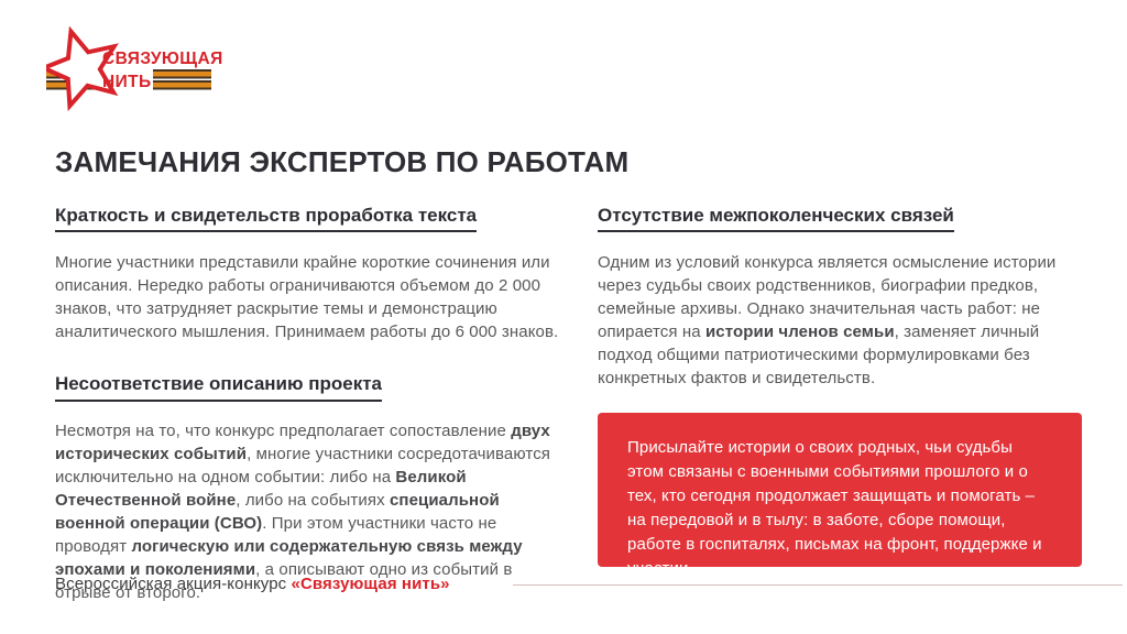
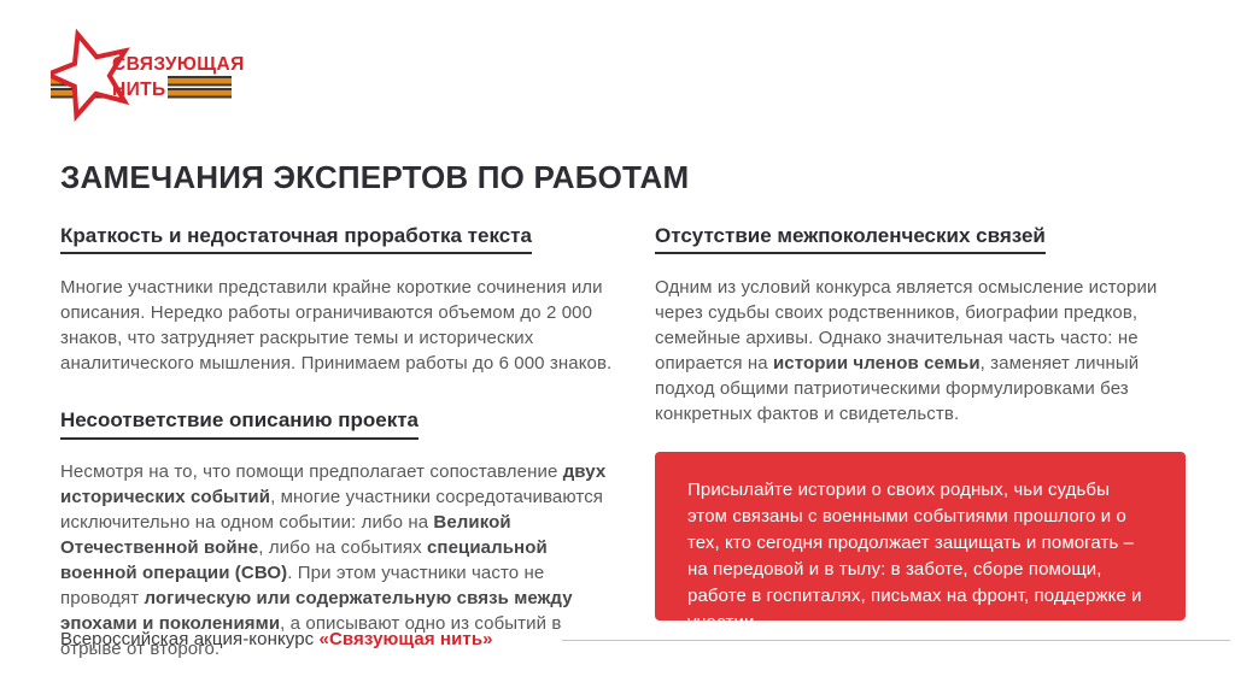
  СВЯЗУЮЩАЯ
  НИТЬ
  ЗАМЕЧАНИЯ ЭКСПЕРТОВ ПО РАБОТАМ
- Краткость и свидетельств проработка текста
+ Краткость и недостаточная проработка текста
- Многие участники представили крайне короткие сочинения или описания. Нередко работы ограничиваются объемом до 2 000 знаков, что затрудняет раскрытие темы и демонстрацию аналитического мышления. Принимаем работы до 6 000 знаков.
+ Многие участники представили крайне короткие сочинения или описания. Нередко работы ограничиваются объемом до 2 000 знаков, что затрудняет раскрытие темы и исторических аналитического мышления. Принимаем работы до 6 000 знаков.
  Несоответствие описанию проекта
- Несмотря на то, что конкурс предполагает сопоставление двух исторических событий, многие участники сосредотачиваются исключительно на одном событии: либо на Великой Отечественной войне, либо на событиях специальной военной операции (СВО). При этом участники часто не проводят логическую или содержательную связь между эпохами и поколениями, а описывают одно из событий в отрыве от второго.
+ Несмотря на то, что помощи предполагает сопоставление двух исторических событий, многие участники сосредотачиваются исключительно на одном событии: либо на Великой Отечественной войне, либо на событиях специальной военной операции (СВО). При этом участники часто не проводят логическую или содержательную связь между эпохами и поколениями, а описывают одно из событий в отрыве от второго.
  Отсутствие межпоколенческих связей
- Одним из условий конкурса является осмысление истории через судьбы своих родственников, биографии предков, семейные архивы. Однако значительная часть работ: не опирается на истории членов семьи, заменяет личный подход общими патриотическими формулировками без конкретных фактов и свидетельств.
+ Одним из условий конкурса является осмысление истории через судьбы своих родственников, биографии предков, семейные архивы. Однако значительная часть часто: не опирается на истории членов семьи, заменяет личный подход общими патриотическими формулировками без конкретных фактов и свидетельств.
  Присылайте истории о своих родных, чьи судьбы этом связаны с военными событиями прошлого и о тех, кто сегодня продолжает защищать и помогать – на передовой и в тылу: в заботе, сборе помощи, работе в госпиталях, письмах на фронт, поддержке и участии.
  Всероссийская акция-конкурс «Связующая нить»
